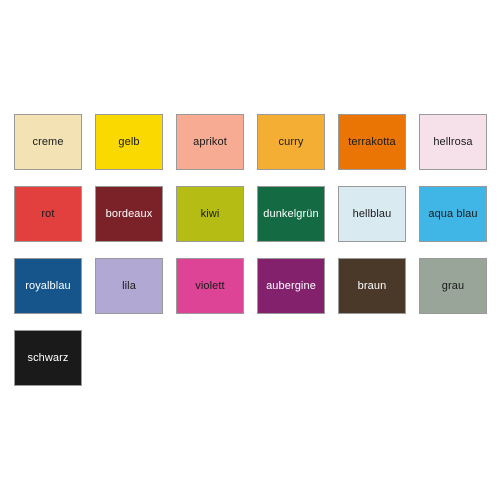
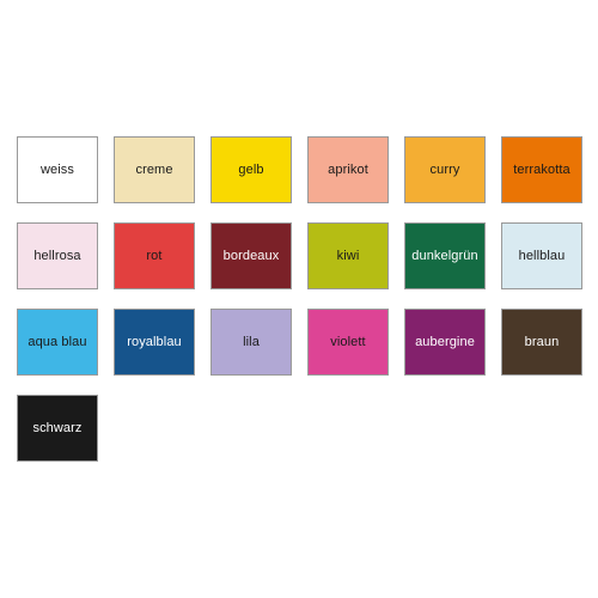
+ weiss
  creme
  gelb
  aprikot
  curry
  terrakotta
  hellrosa
  rot
  bordeaux
  kiwi
  dunkelgrün
  hellblau
  aqua blau
  royalblau
  lila
  violett
  aubergine
  braun
- grau
  schwarz
